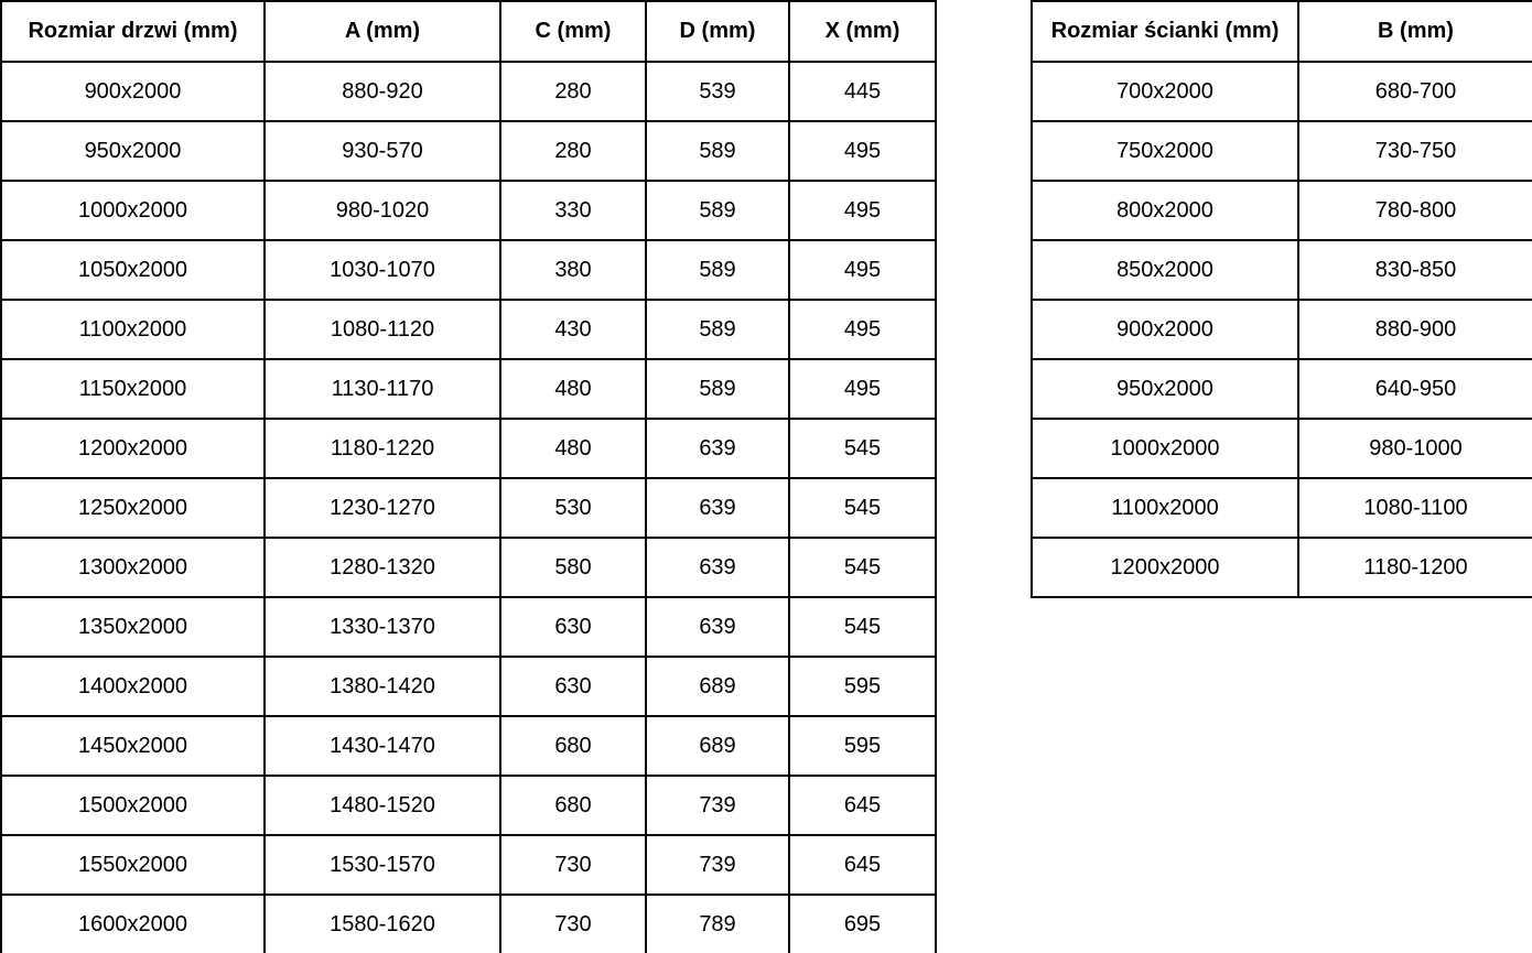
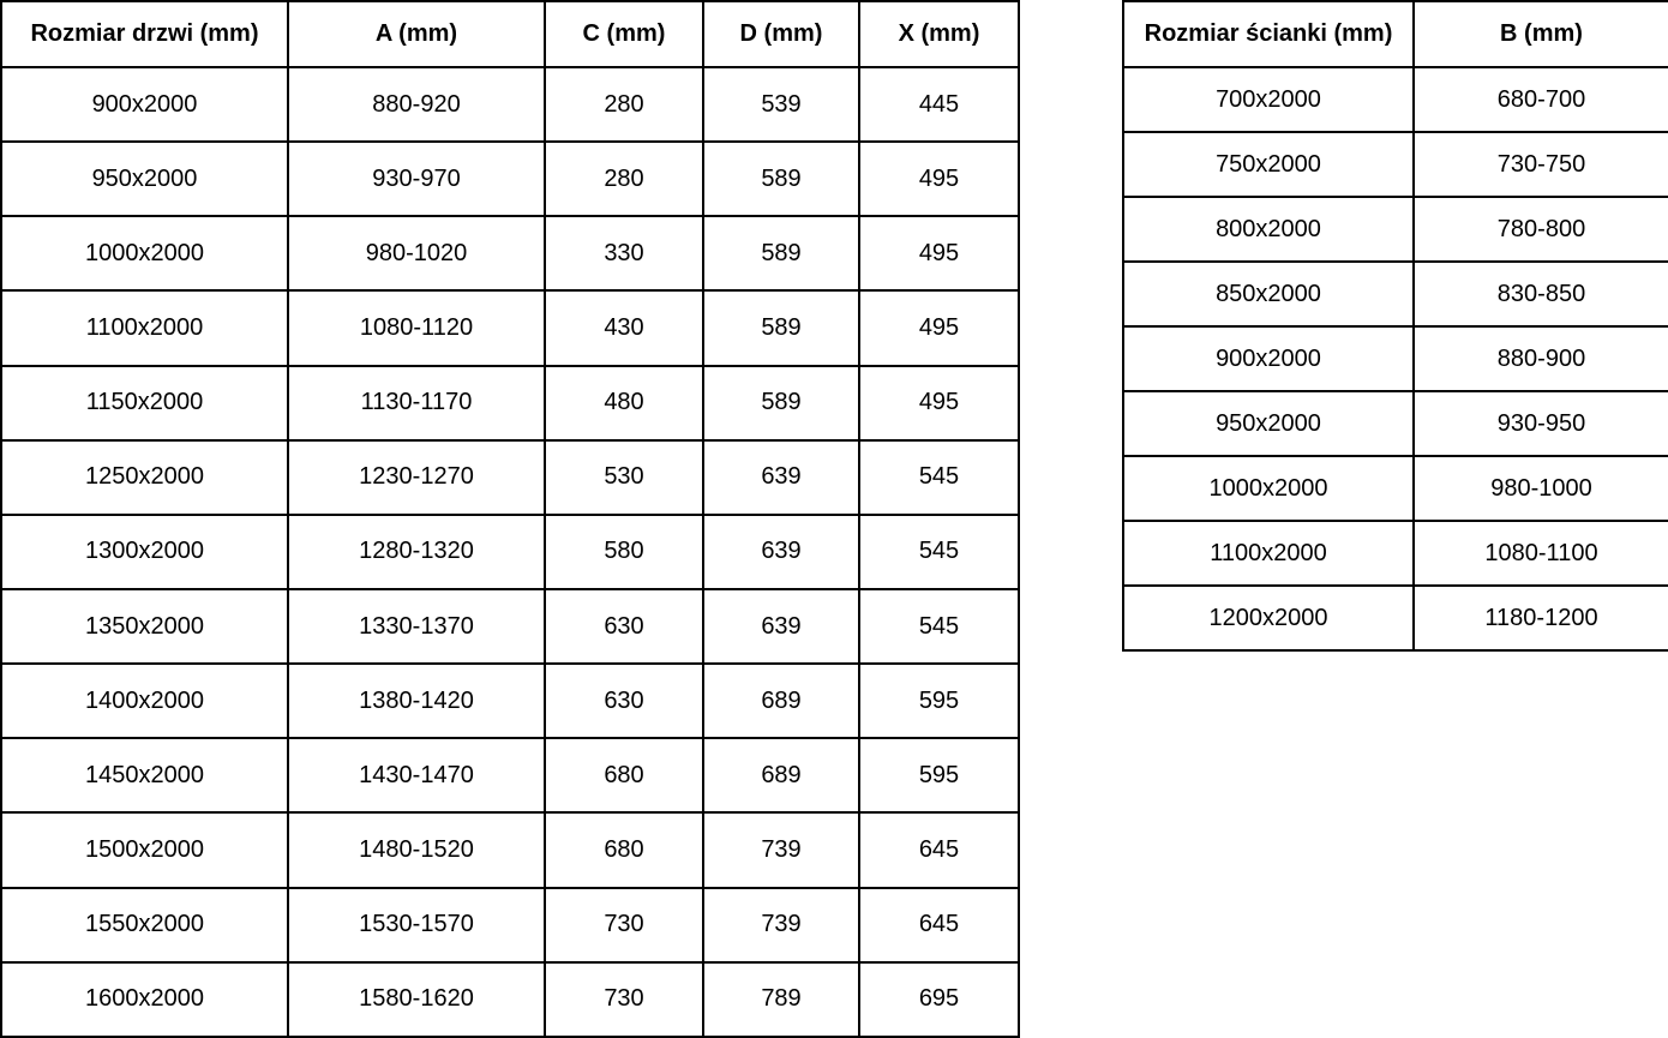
  Rozmiar drzwi (mm)	A (mm)	C (mm)	D (mm)	X (mm)
  900x2000	880-920	280	539	445
- 950x2000	930-570	280	589	495
+ 950x2000	930-970	280	589	495
  1000x2000	980-1020	330	589	495
- 1050x2000	1030-1070	380	589	495
  1100x2000	1080-1120	430	589	495
  1150x2000	1130-1170	480	589	495
- 1200x2000	1180-1220	480	639	545
  1250x2000	1230-1270	530	639	545
  1300x2000	1280-1320	580	639	545
  1350x2000	1330-1370	630	639	545
  1400x2000	1380-1420	630	689	595
  1450x2000	1430-1470	680	689	595
  1500x2000	1480-1520	680	739	645
  1550x2000	1530-1570	730	739	645
  1600x2000	1580-1620	730	789	695
  Rozmiar ścianki (mm)	B (mm)
  700x2000	680-700
  750x2000	730-750
  800x2000	780-800
  850x2000	830-850
  900x2000	880-900
- 950x2000	640-950
+ 950x2000	930-950
  1000x2000	980-1000
  1100x2000	1080-1100
  1200x2000	1180-1200
